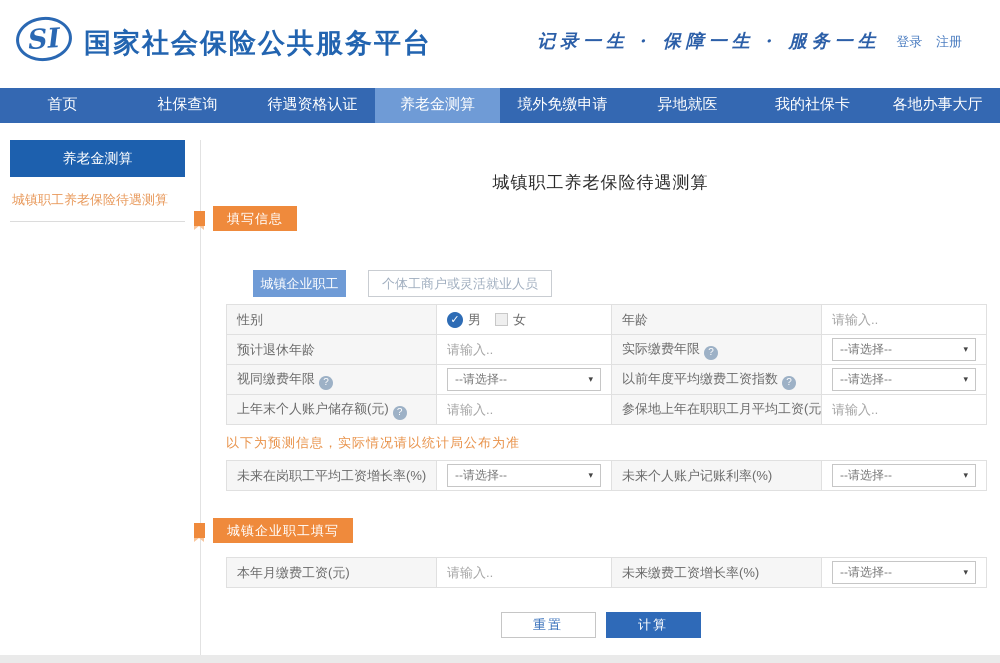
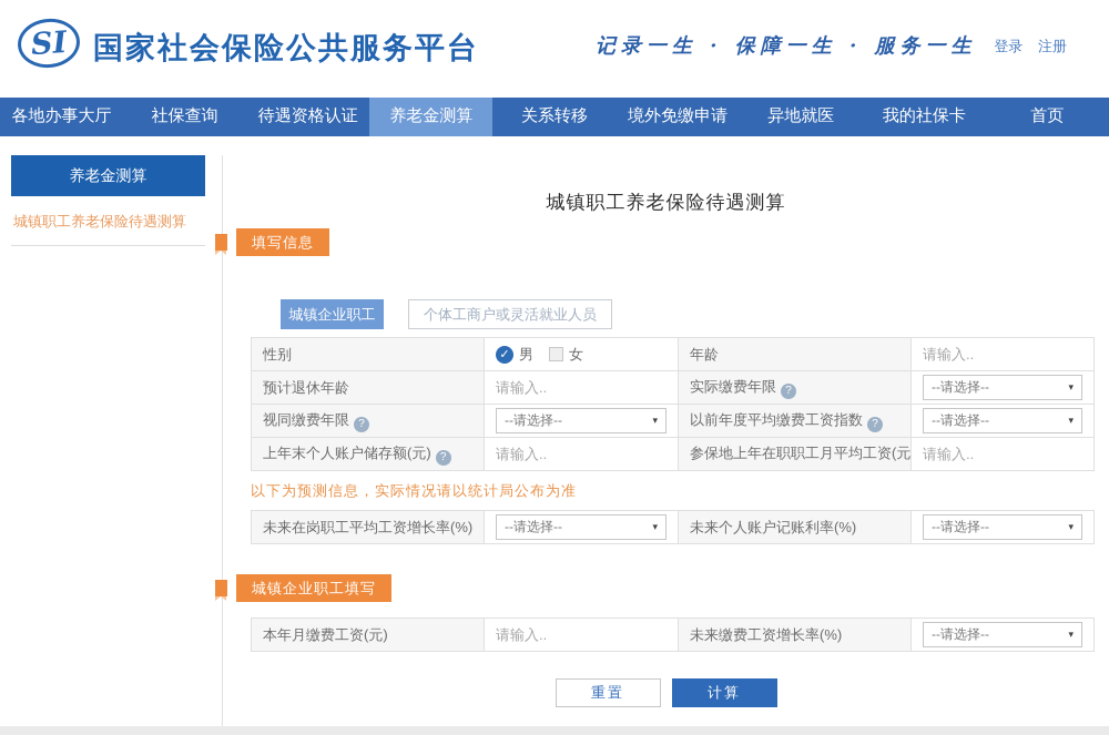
  国家社会保险公共服务平台
  记录一生 · 保障一生 · 服务一生
  登录 注册
- 首页
+ 各地办事大厅
  社保查询
  待遇资格认证
  养老金测算
+ 关系转移
  境外免缴申请
  异地就医
  我的社保卡
- 各地办事大厅
+ 首页
  养老金测算
  城镇职工养老保险待遇测算
  城镇职工养老保险待遇测算
  填写信息
  城镇企业职工
  个体工商户或灵活就业人员
  性别	✓ 男 女	年龄	请输入..
  预计退休年龄	请输入..	实际缴费年限 ?	--请选择-- ▾
  视同缴费年限 ?	--请选择-- ▾	以前年度平均缴费工资指数 ?	--请选择-- ▾
  上年末个人账户储存额(元) ?	请输入..	参保地上年在职职工月平均工资(元	请输入..
  以下为预测信息，实际情况请以统计局公布为准
  未来在岗职工平均工资增长率(%)	--请选择-- ▾	未来个人账户记账利率(%)	--请选择-- ▾
  城镇企业职工填写
  本年月缴费工资(元)	请输入..	未来缴费工资增长率(%)	--请选择-- ▾
  重置
  计算
